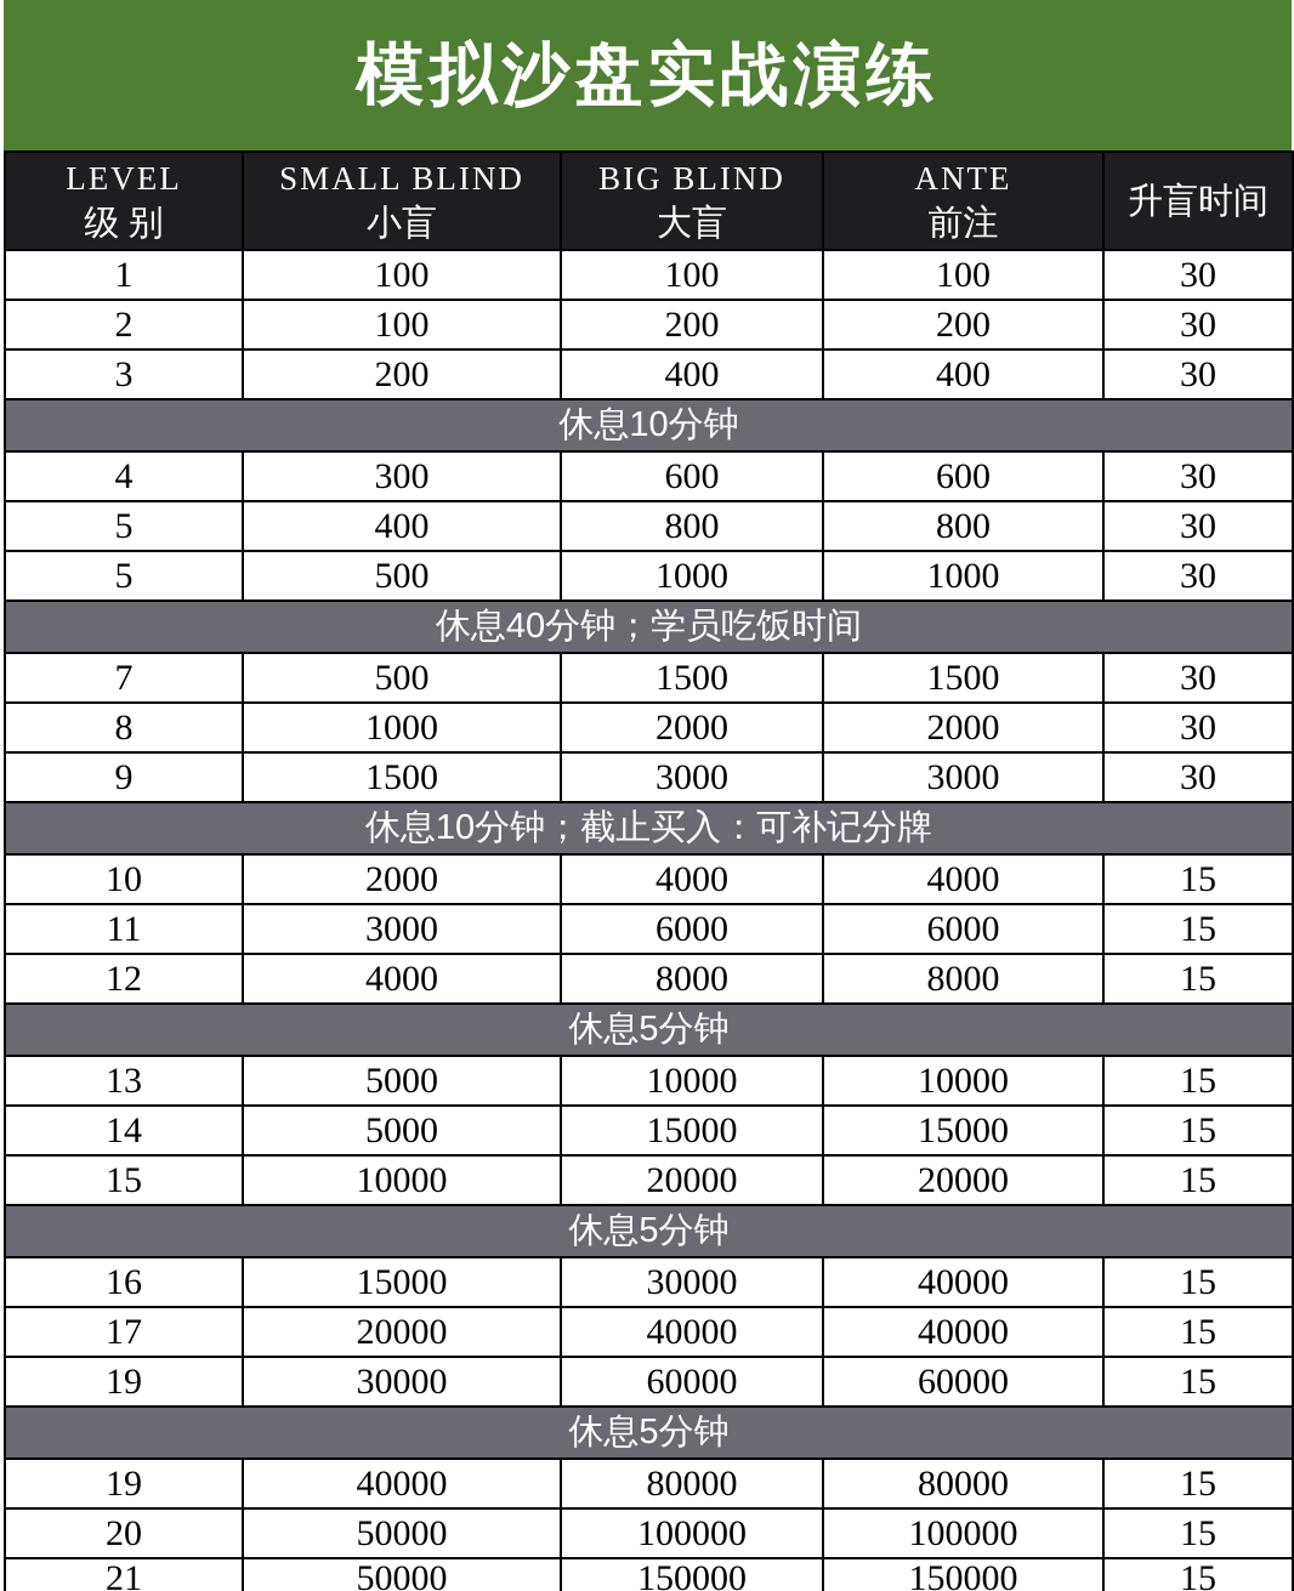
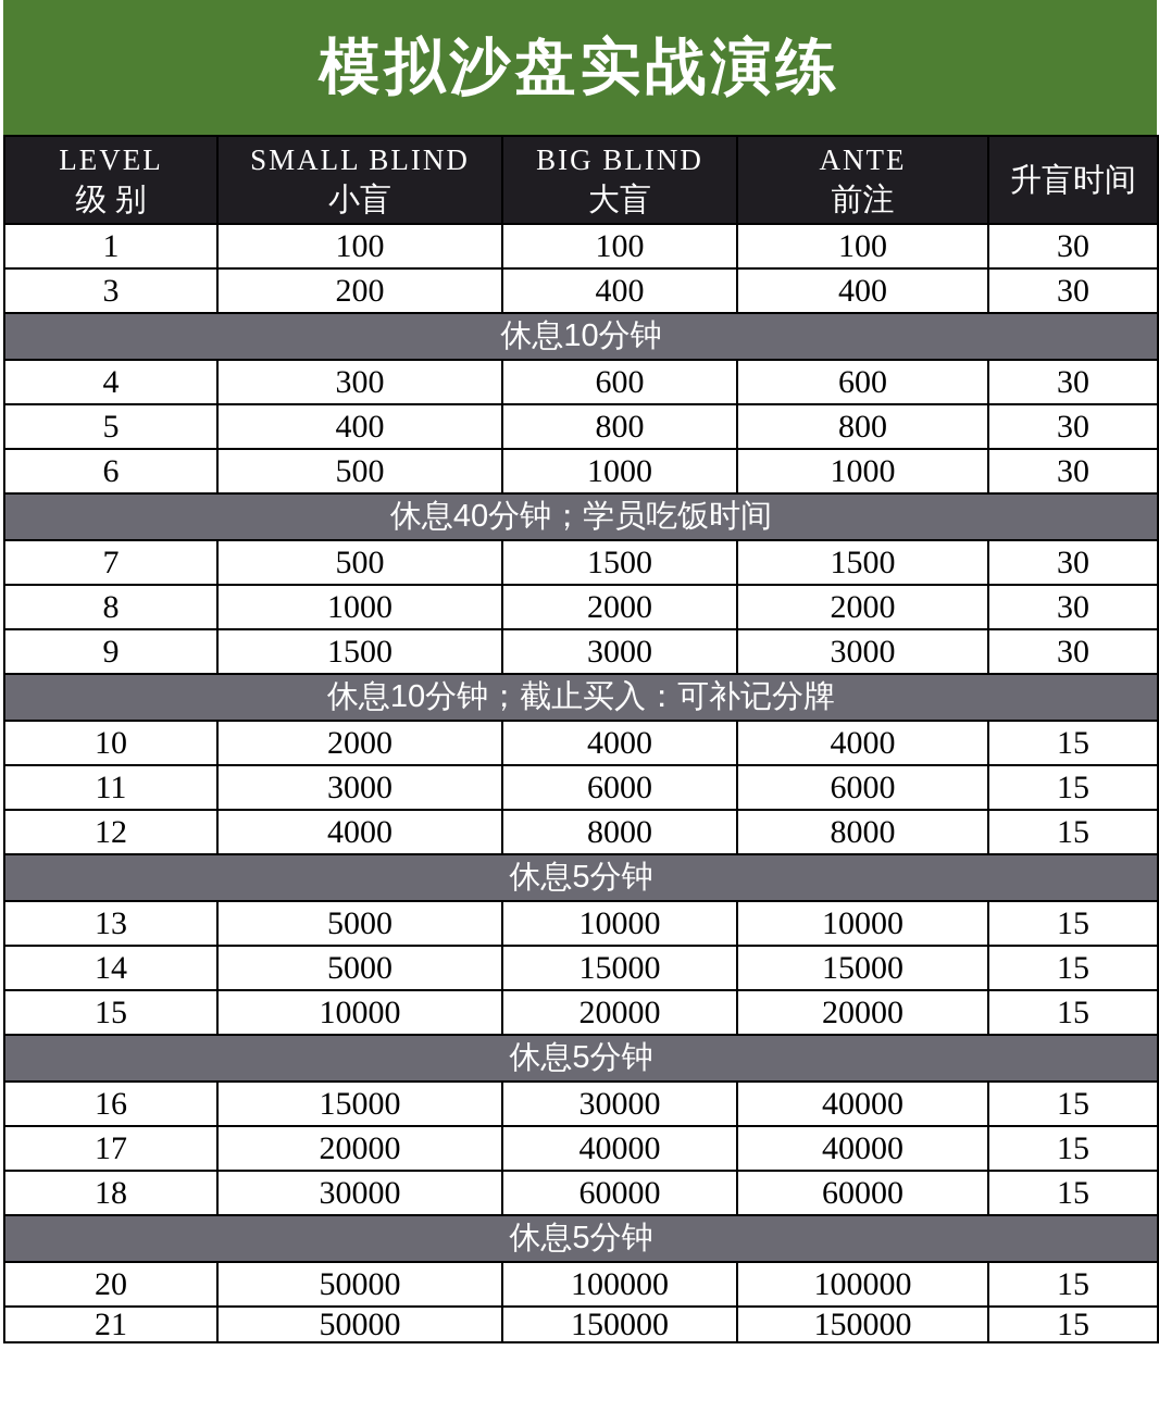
  模拟沙盘实战演练
  LEVEL 级 别	SMALL BLIND 小盲	BIG BLIND 大盲	ANTE 前注	升盲时间
  1	100	100	100	30
- 2	100	200	200	30
  3	200	400	400	30
  休息10分钟
  4	300	600	600	30
  5	400	800	800	30
- 5	500	1000	1000	30
+ 6	500	1000	1000	30
  休息40分钟；学员吃饭时间
  7	500	1500	1500	30
  8	1000	2000	2000	30
  9	1500	3000	3000	30
  休息10分钟；截止买入：可补记分牌
  10	2000	4000	4000	15
  11	3000	6000	6000	15
  12	4000	8000	8000	15
  休息5分钟
  13	5000	10000	10000	15
  14	5000	15000	15000	15
  15	10000	20000	20000	15
  休息5分钟
  16	15000	30000	40000	15
  17	20000	40000	40000	15
- 19	30000	60000	60000	15
+ 18	30000	60000	60000	15
  休息5分钟
- 19	40000	80000	80000	15
  20	50000	100000	100000	15
  21	50000	150000	150000	15
